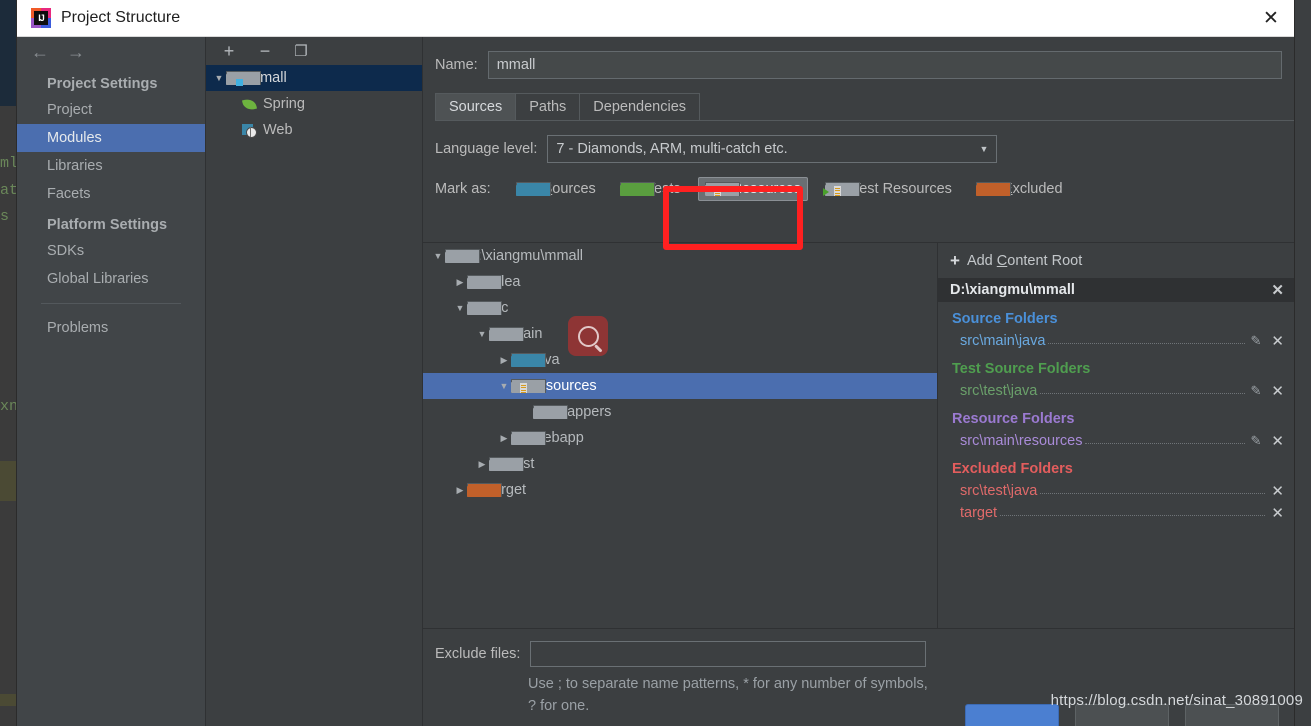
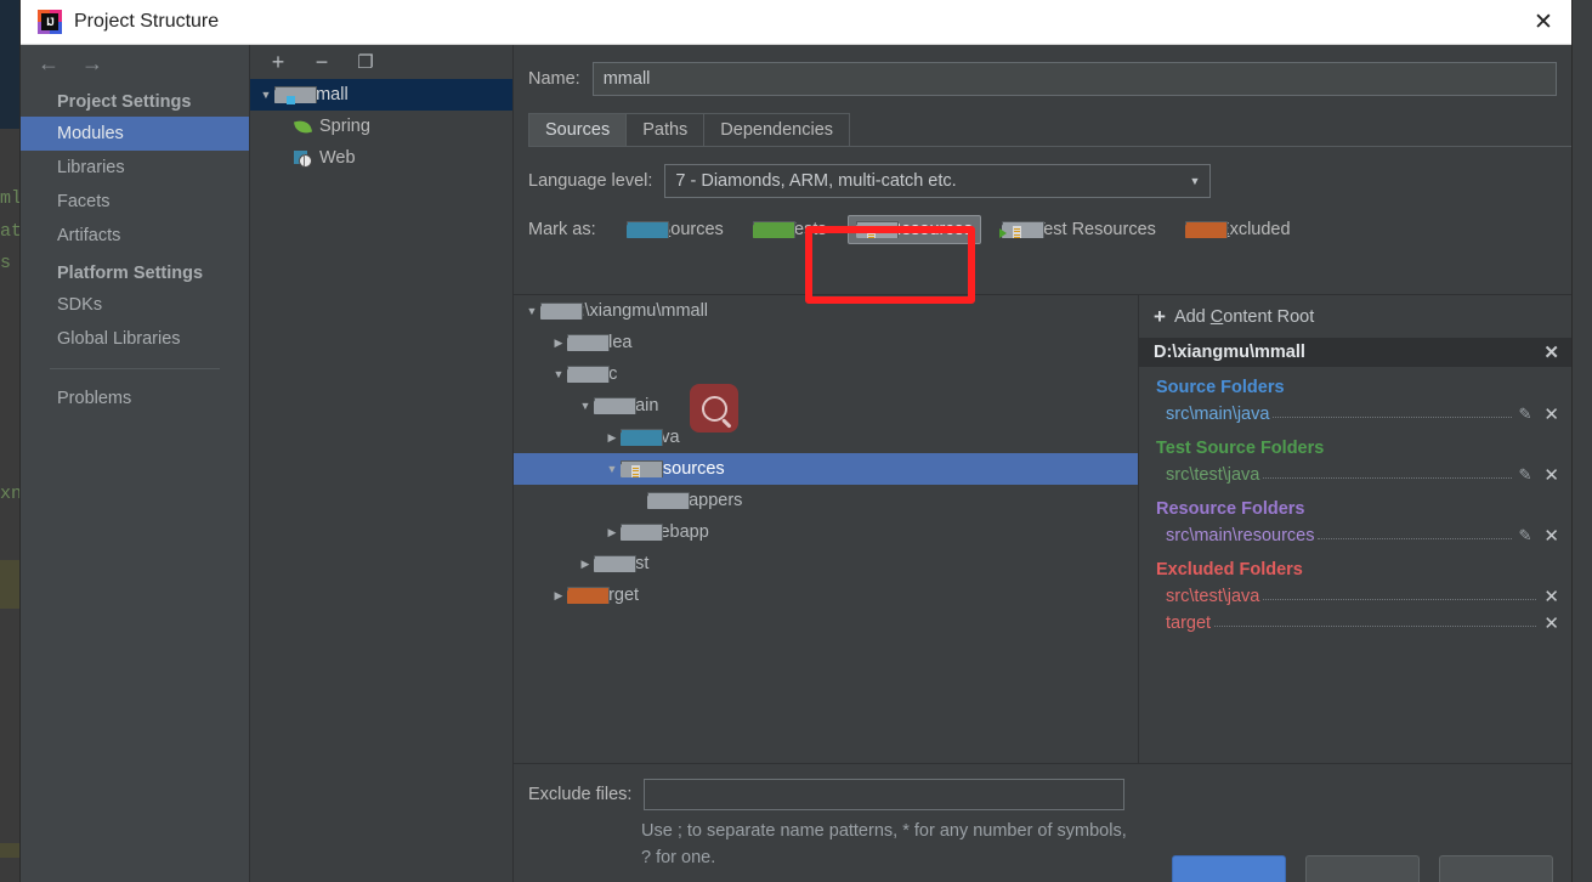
  ml
  s
  xn
  IJ
  Project Structure
  ✕
  ←
  →
  Project Settings
- Project
  Modules
  Libraries
  Facets
+ Artifacts
  Platform Settings
  SDKs
  Global Libraries
  Problems
  +
  −
  ❐
  ▼
  mall
  Spring
  Web
  Name:
  mmall
  Sources
  Paths
  Dependencies
  Language level:
  7 - Diamonds, ARM, multi-catch etc.
  ▼
  Mark as:
  ources
  ests
  esources
  est Resources
  xcluded
  ▼
  \xiangmu\mmall
  ▶
  ▼
  ▼
  ain
  ▶
  ▼
  sources
  appers
  ▶
  ebapp
  ▶
  ▶
  +
  Add Content Root
  D:\xiangmu\mmall
  ✕
  Source Folders
  src\main\java
  ✎
  ✕
  Test Source Folders
  src\test\java
  ✎
  ✕
  Resource Folders
  src\main\resources
  ✎
  ✕
  Excluded Folders
  src\test\java
  ✕
  target
  ✕
  Exclude files:
  Use ; to separate name patterns, * for any number of symbols, ? for one.
- https://blog.csdn.net/sinat_30891009
